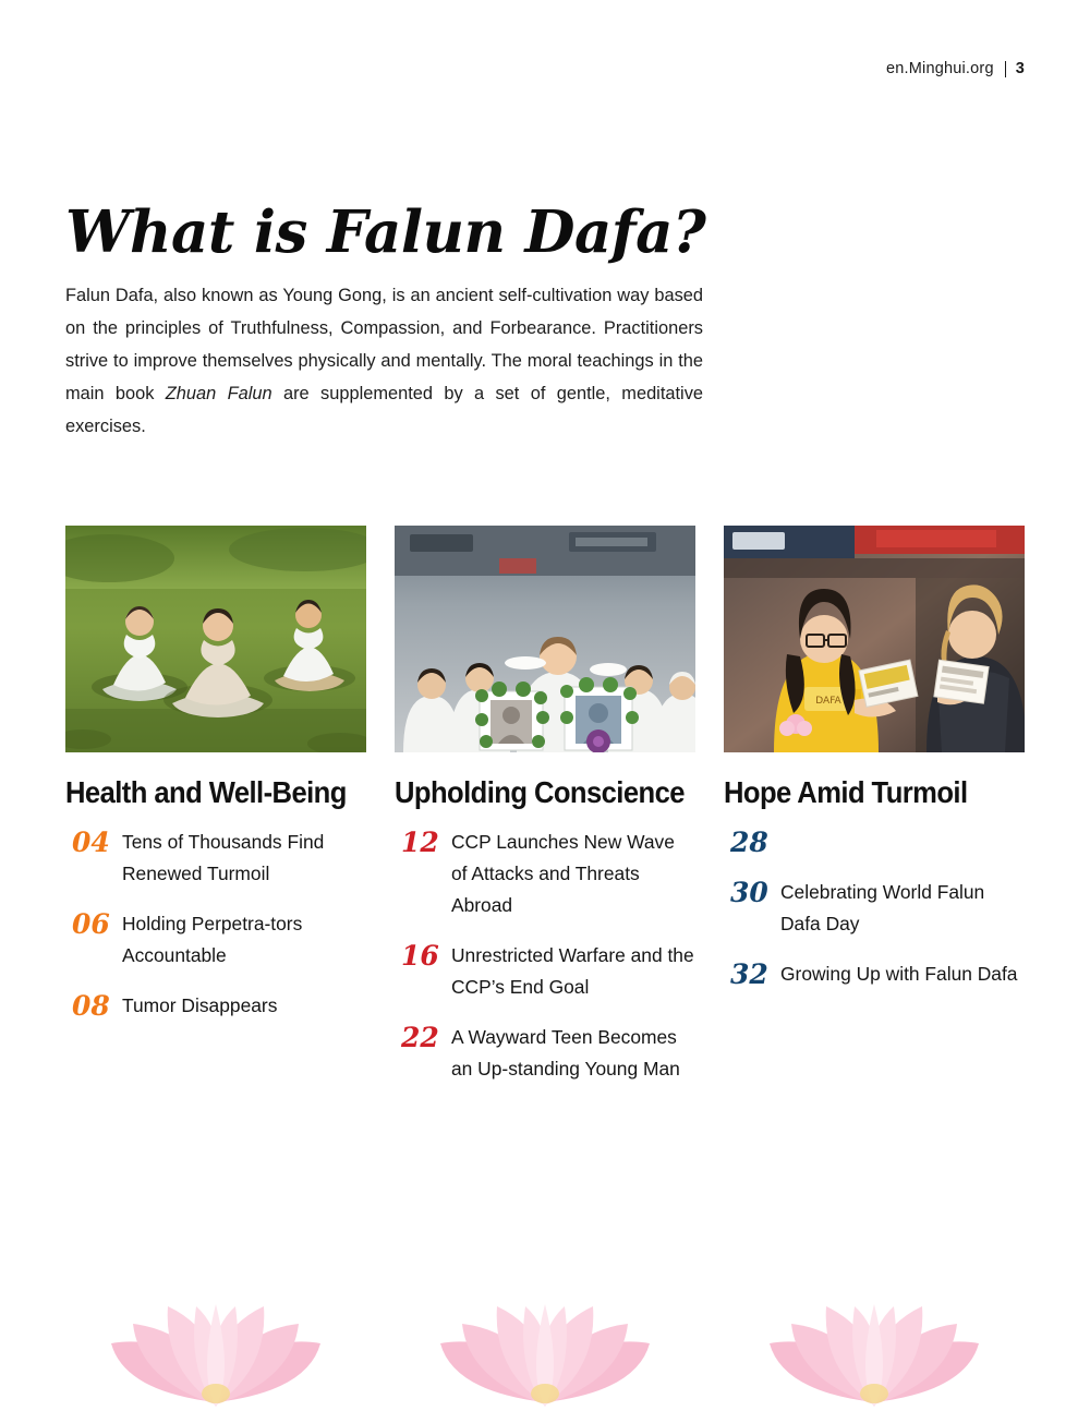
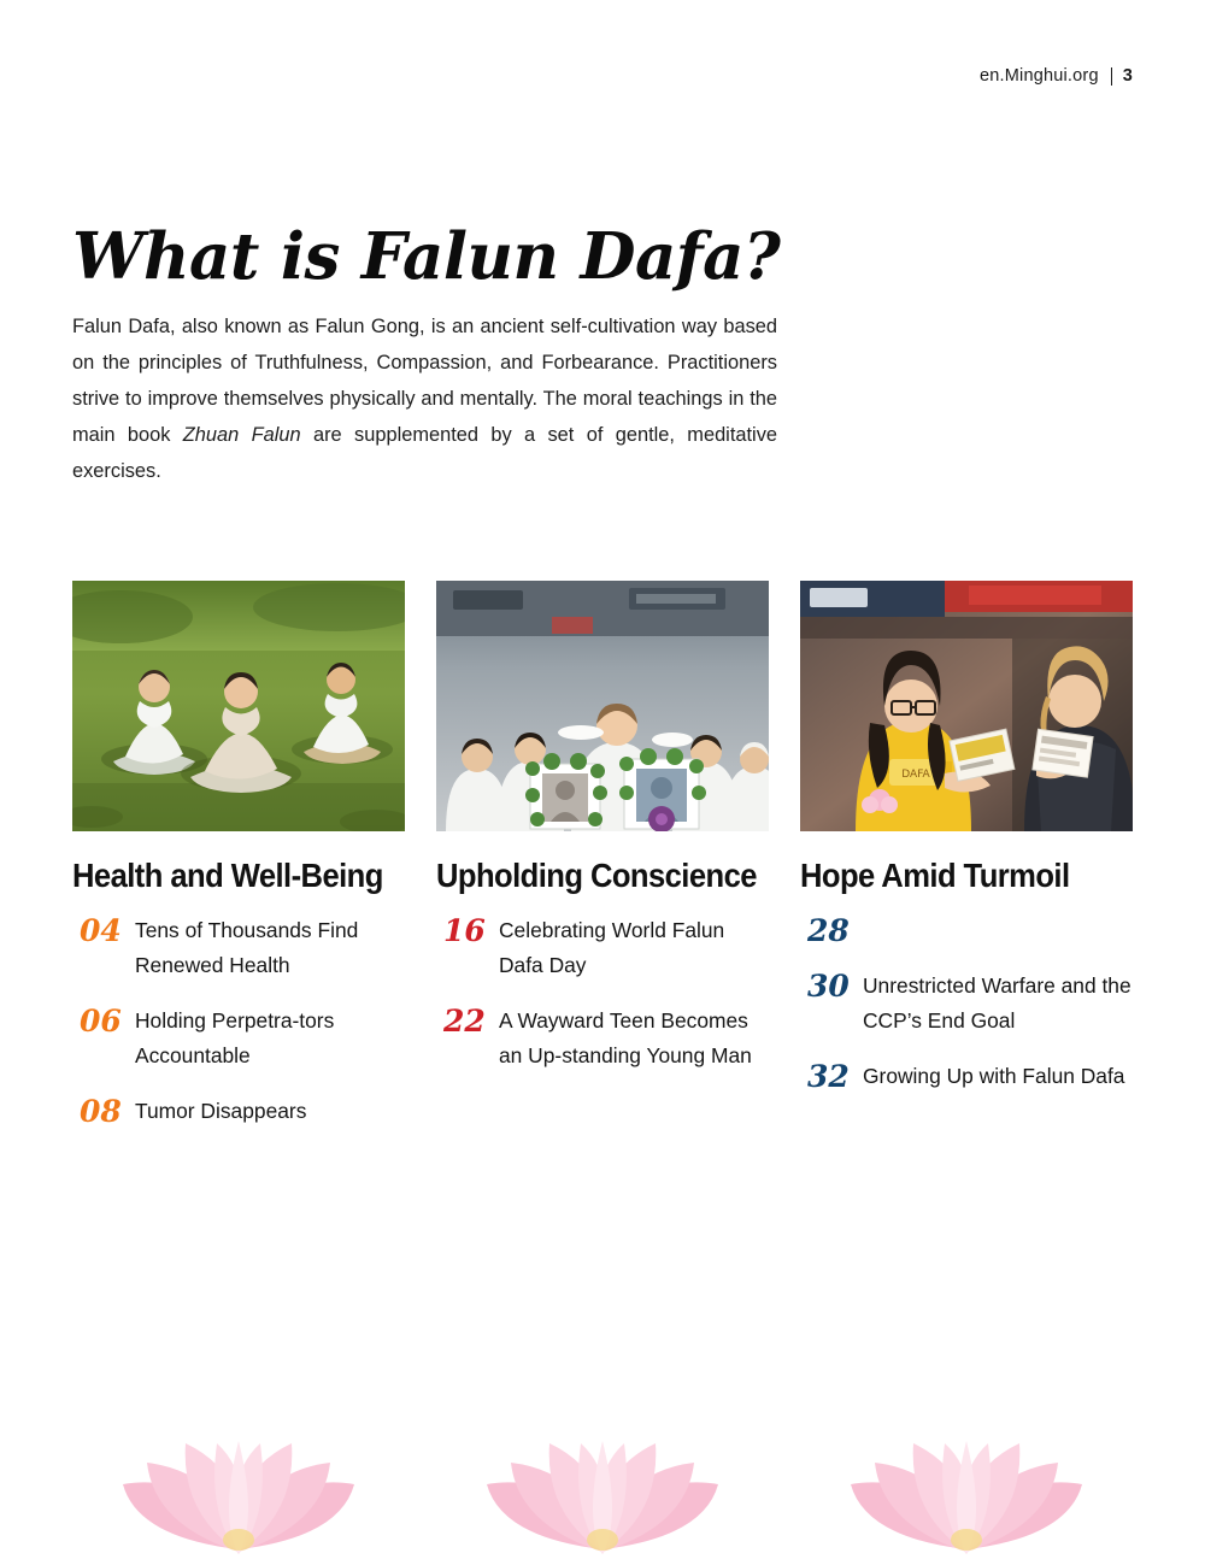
  en.Minghui.org
  3
  What is Falun Dafa?
- Falun Dafa, also known as Young Gong, is an ancient self-cultivation way based on the principles of Truthfulness, Compassion, and Forbearance. Practitioners strive to improve themselves physically and mentally. The moral teachings in the main book Zhuan Falun are supplemented by a set of gentle, meditative exercises.
+ Falun Dafa, also known as Falun Gong, is an ancient self-cultivation way based on the principles of Truthfulness, Compassion, and Forbearance. Practitioners strive to improve themselves physically and mentally. The moral teachings in the main book Zhuan Falun are supplemented by a set of gentle, meditative exercises.
  Health and Well-Being
  04
- Tens of Thousands Find Renewed Turmoil
+ Tens of Thousands Find Renewed Health
  06
  Holding Perpetra-tors Accountable
  08
  Tumor Disappears
  Upholding Conscience
- 12
- CCP Launches New Wave of Attacks and Threats Abroad
  16
- Unrestricted Warfare and the CCP’s End Goal
+ Celebrating World Falun Dafa Day
  22
  A Wayward Teen Becomes an Up-standing Young Man
  DAFA
  Hope Amid Turmoil
  28
  30
- Celebrating World Falun Dafa Day
+ Unrestricted Warfare and the CCP’s End Goal
  32
  Growing Up with Falun Dafa
